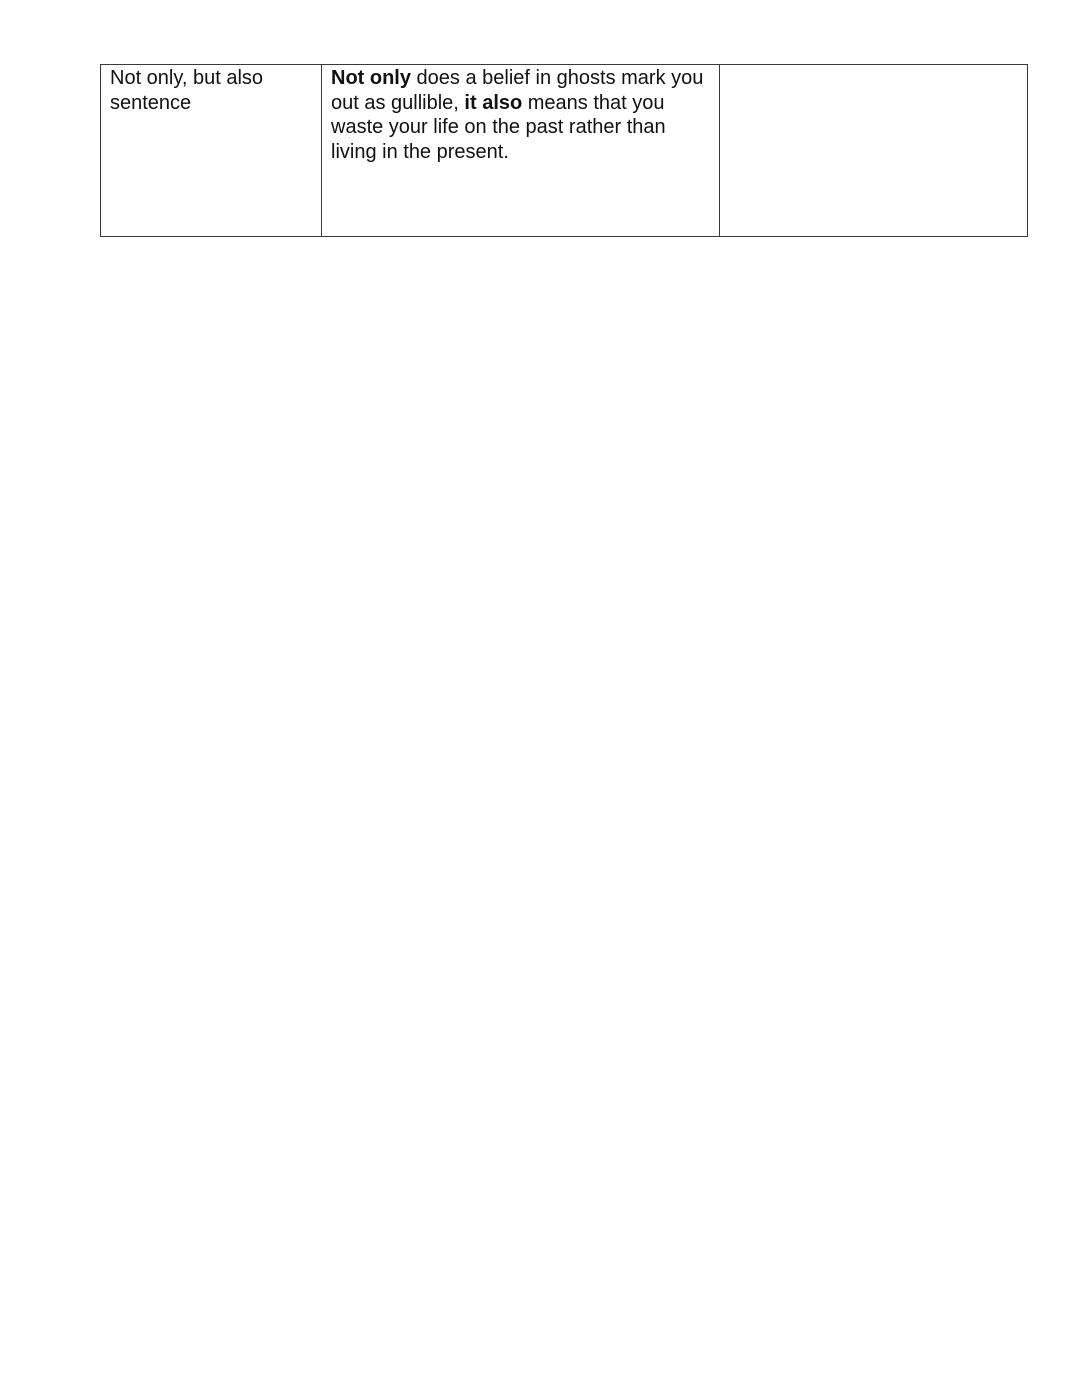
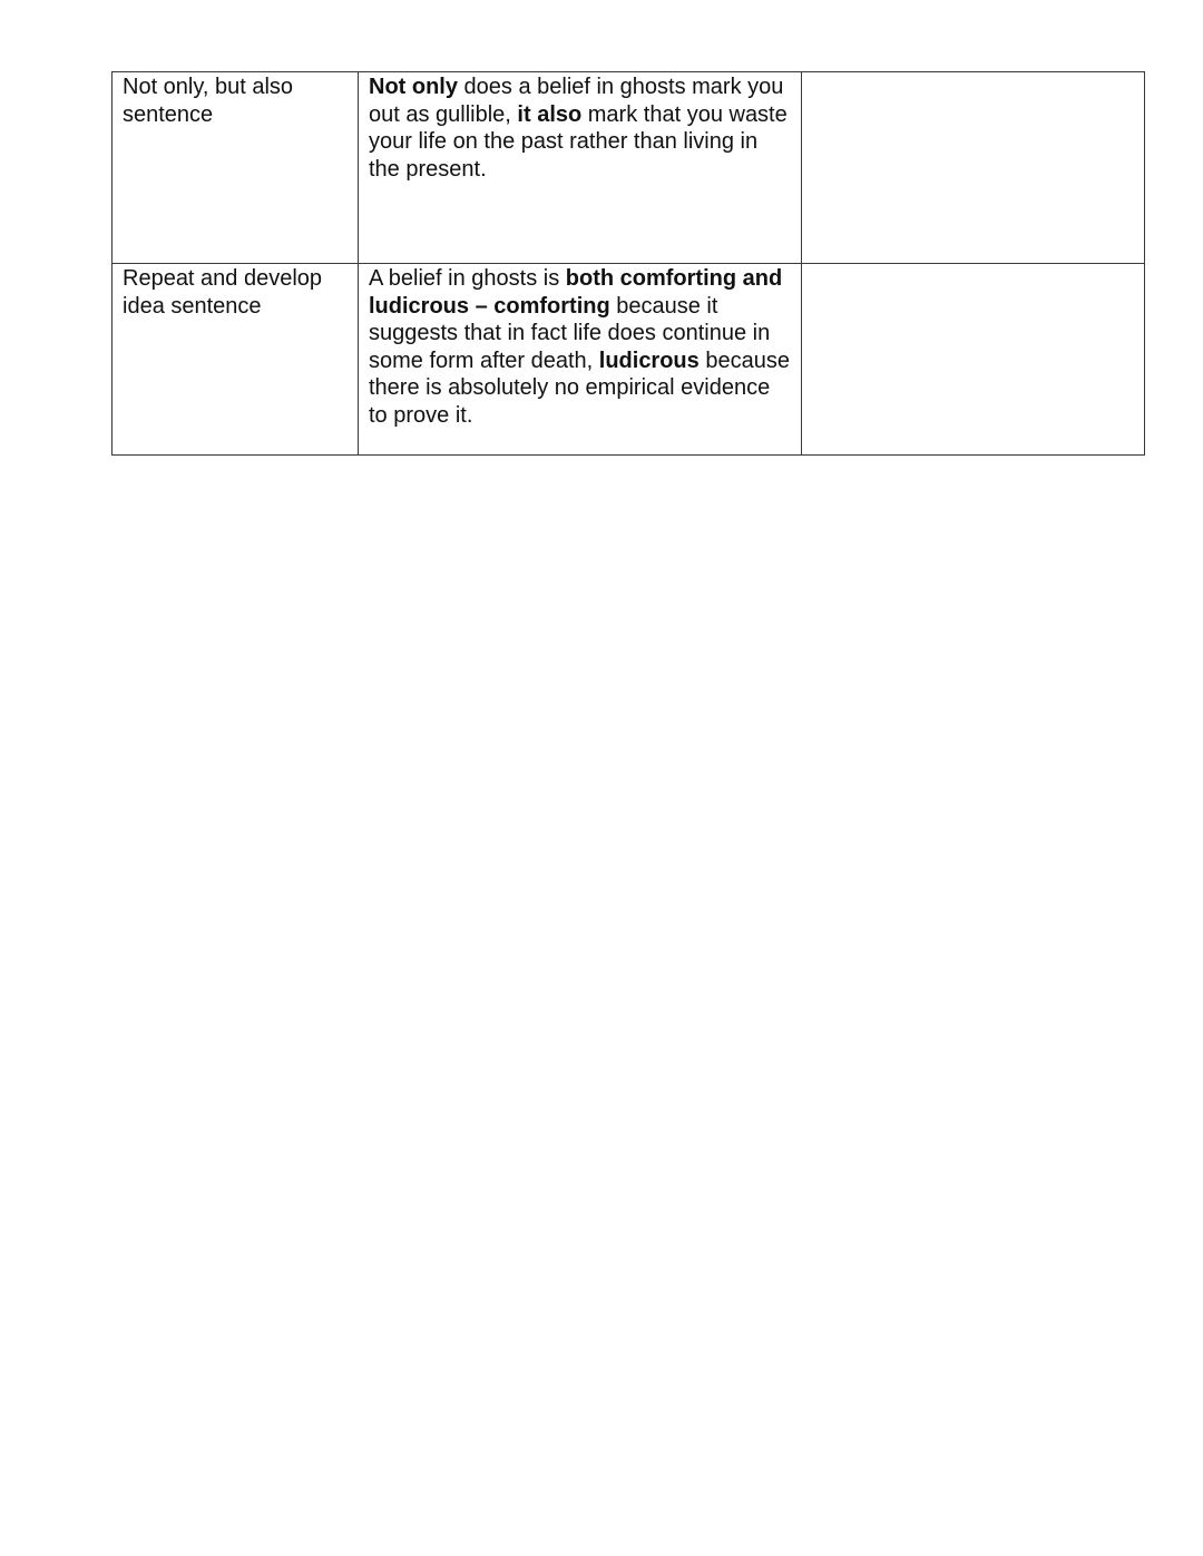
- Not only, but also sentence	Not only does a belief in ghosts mark you out as gullible, it also means that you waste your life on the past rather than living in the present.
+ Not only, but also sentence	Not only does a belief in ghosts mark you out as gullible, it also mark that you waste your life on the past rather than living in the present.
+ Repeat and develop idea sentence	A belief in ghosts is both comforting and ludicrous – comforting because it suggests that in fact life does continue in some form after death, ludicrous because there is absolutely no empirical evidence to prove it.
